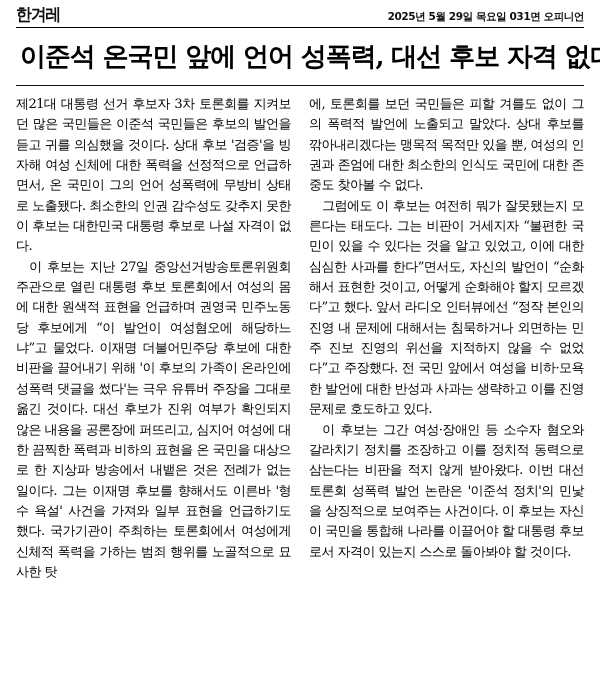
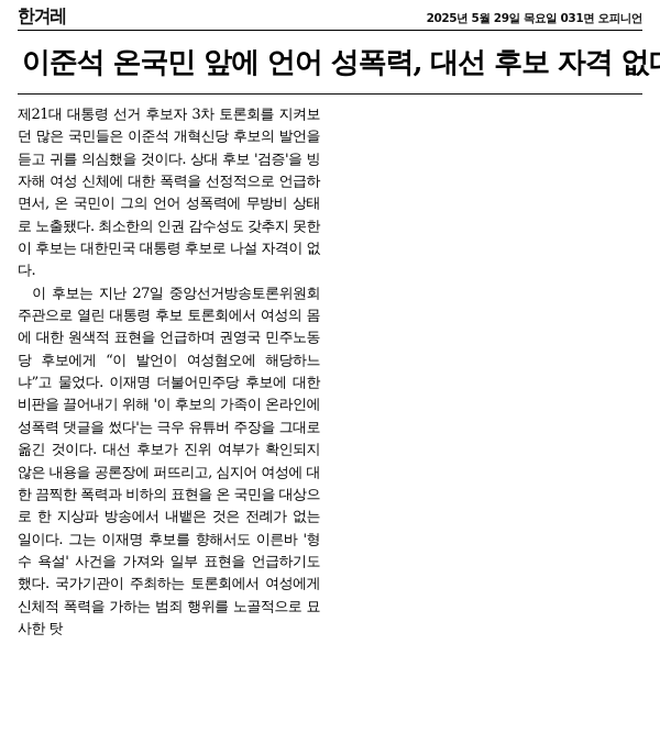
  한겨레
  2025년 5월 29일 목요일 031면 오피니언
  이준석 온국민 앞에 언어 성폭력, 대선 후보 자격 없
- 제21대 대통령 선거 후보자 3차 토론회를 지켜보던 많은 국민들은 이준석 국민들은 후보의 발언을 듣고 귀를 의심했을 것이다. 상대 후보 '검증'을 빙자해 여성 신체에 대한 폭력을 선정적으로 언급하면서, 온 국민이 그의 언어 성폭력에 무방비 상태로 노출됐다. 최소한의 인권 감수성도 갖추지 못한 이 후보는 대한민국 대통령 후보로 나설 자격이 없다.
+ 제21대 대통령 선거 후보자 3차 토론회를 지켜보던 많은 국민들은 이준석 개혁신당 후보의 발언을 듣고 귀를 의심했을 것이다. 상대 후보 '검증'을 빙자해 여성 신체에 대한 폭력을 선정적으로 언급하면서, 온 국민이 그의 언어 성폭력에 무방비 상태로 노출됐다. 최소한의 인권 감수성도 갖추지 못한 이 후보는 대한민국 대통령 후보로 나설 자격이 없다.
  이 후보는 지난 27일 중앙선거방송토론위원회 주관으로 열린 대통령 후보 토론회에서 여성의 몸에 대한 원색적 표현을 언급하며 권영국 민주노동당 후보에게 “이 발언이 여성혐오에 해당하느냐”고 물었다. 이재명 더불어민주당 후보에 대한 비판을 끌어내기 위해 '이 후보의 가족이 온라인에 성폭력 댓글을 썼다'는 극우 유튜버 주장을 그대로 옮긴 것이다. 대선 후보가 진위 여부가 확인되지 않은 내용을 공론장에 퍼뜨리고, 심지어 여성에 대한 끔찍한 폭력과 비하의 표현을 온 국민을 대상으로 한 지상파 방송에서 내뱉은 것은 전례가 없는 일이다. 그는 이재명 후보를 향해서도 이른바 '형수 욕설' 사건을 가져와 일부 표현을 언급하기도 했다. 국가기관이 주최하는 토론회에서 여성에게 신체적 폭력을 가하는 범죄 행위를 노골적으로 묘사한 탓
- 에, 토론회를 보던 국민들은 피할 겨를도 없이 그의 폭력적 발언에 노출되고 말았다. 상대 후보를 깎아내리겠다는 맹목적 목적만 있을 뿐, 여성의 인권과 존엄에 대한 최소한의 인식도 국민에 대한 존중도 찾아볼 수 없다.
- 그럼에도 이 후보는 여전히 뭐가 잘못됐는지 모른다는 태도다. 그는 비판이 거세지자 “불편한 국민이 있을 수 있다는 것을 알고 있었고, 이에 대한 심심한 사과를 한다”면서도, 자신의 발언이 “순화해서 표현한 것이고, 어떻게 순화해야 할지 모르겠다”고 했다. 앞서 라디오 인터뷰에선 “정작 본인의 진영 내 문제에 대해서는 침묵하거나 외면하는 민주 진보 진영의 위선을 지적하지 않을 수 없었다”고 주장했다. 전 국민 앞에서 여성을 비하·모욕한 발언에 대한 반성과 사과는 생략하고 이를 진영 문제로 호도하고 있다.
- 이 후보는 그간 여성·장애인 등 소수자 혐오와 갈라치기 정치를 조장하고 이를 정치적 동력으로 삼는다는 비판을 적지 않게 받아왔다. 이번 대선 토론회 성폭력 발언 논란은 '이준석 정치'의 민낯을 상징적으로 보여주는 사건이다. 이 후보는 자신이 국민을 통합해 나라를 이끌어야 할 대통령 후보로서 자격이 있는지 스스로 돌아봐야 할 것이다.
